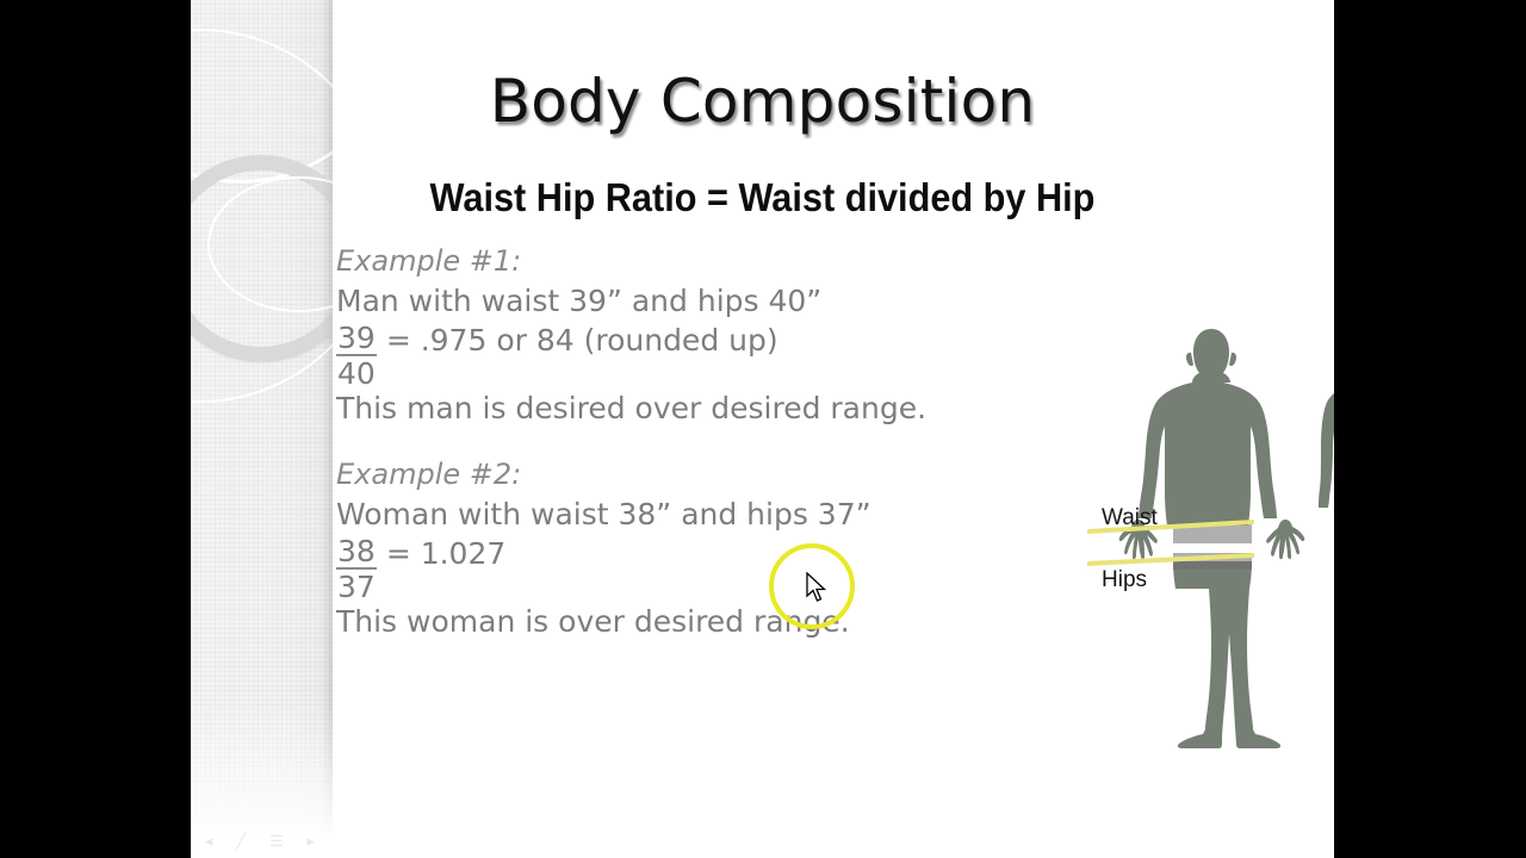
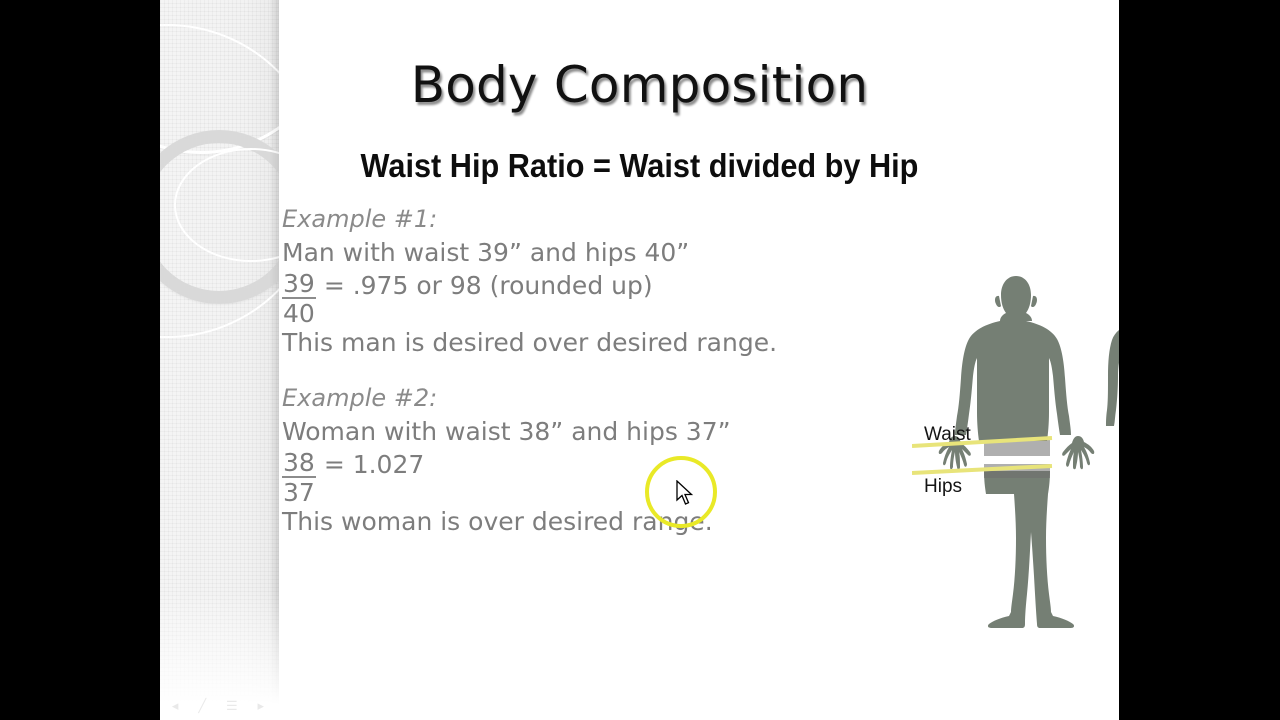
  Body Composition
  Waist Hip Ratio = Waist divided by Hip
  Example #1:
  Man with waist 39” and hips 40”
  39
  40
- = .975 or 84 (rounded up)
+ = .975 or 98 (rounded up)
  This man is desired over desired range.
  Example #2:
  Woman with waist 38” and hips 37”
  38
  37
  = 1.027
  This woman is over desired range.
  Waist
  Hips
